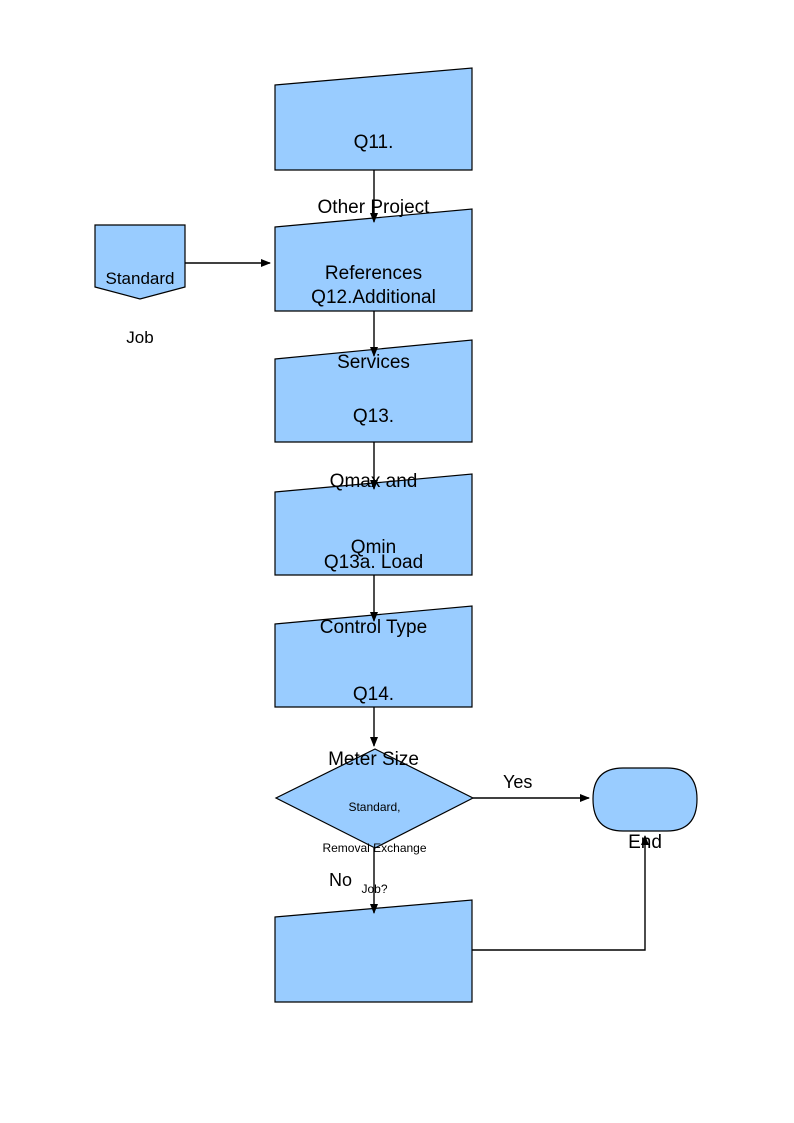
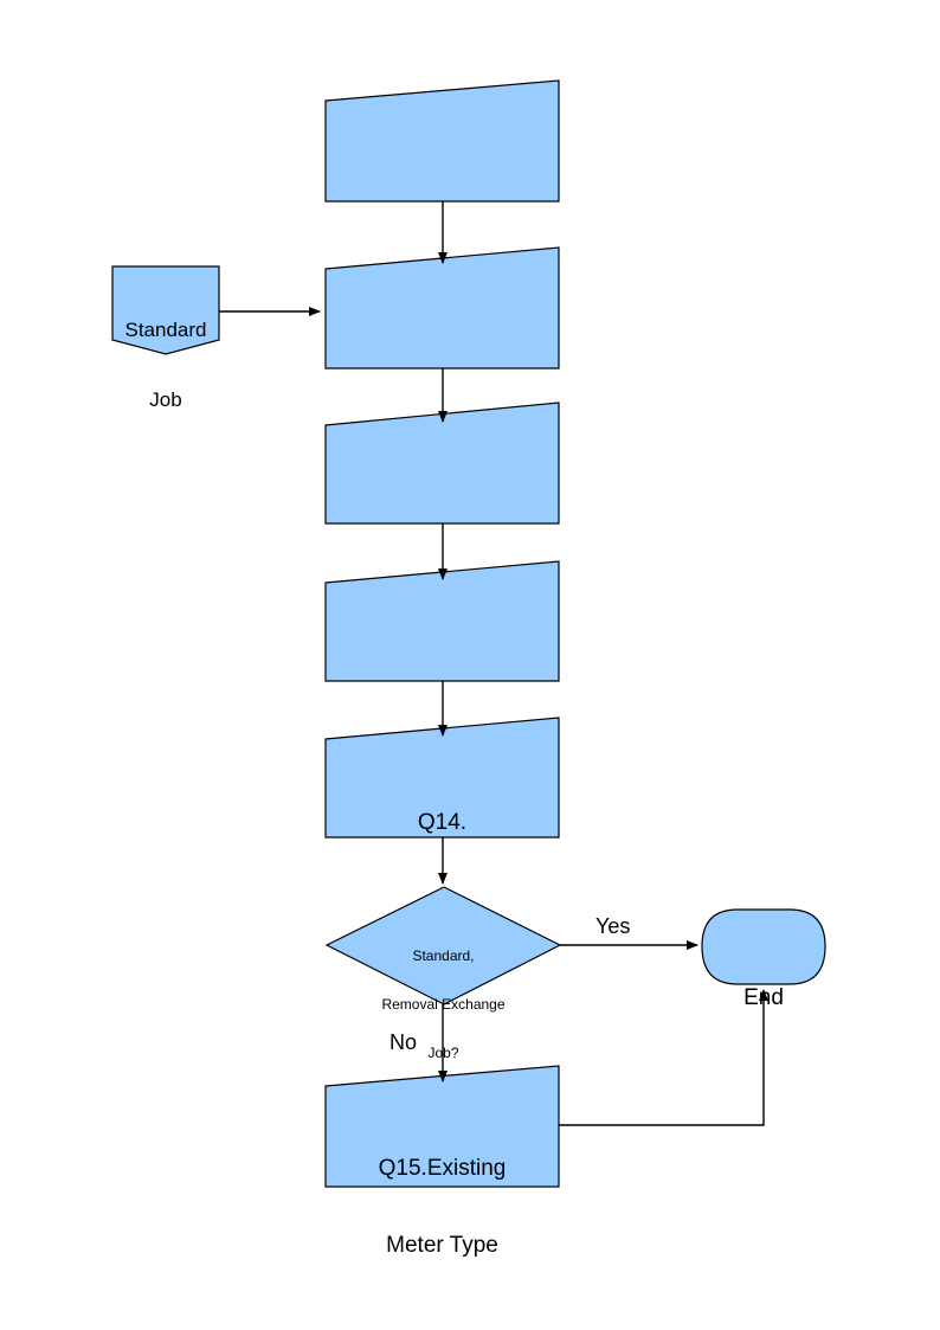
- Q11.
- Other Project
- References
  Standard
  Job
- Q12.Additional
- Services
- Q13.
- Qmax and
- Qmin
- Q13a. Load
- Control Type
  Q14.
- Meter Size
  Standard,
  Removal Exchange
  Job?
  End
+ Q15.Existing
+ Meter Type
  Yes
  No
